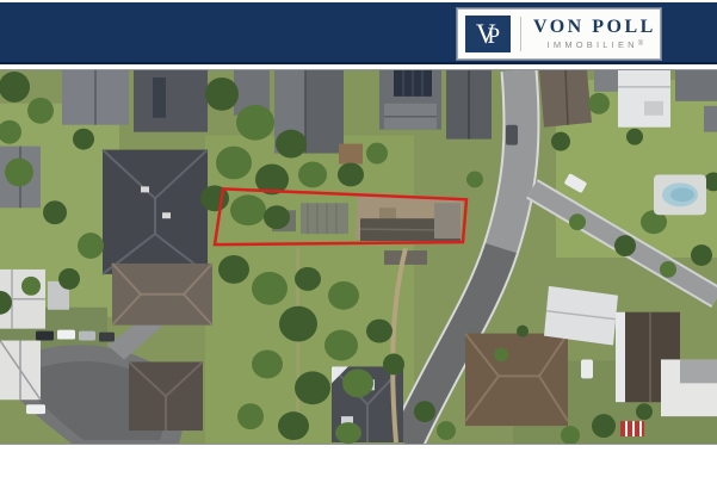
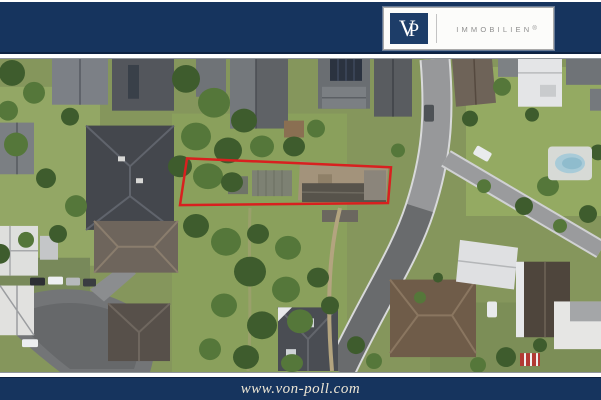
  V
  P
- VON POLL
  IMMOBILIEN
+ www.von-poll.com
